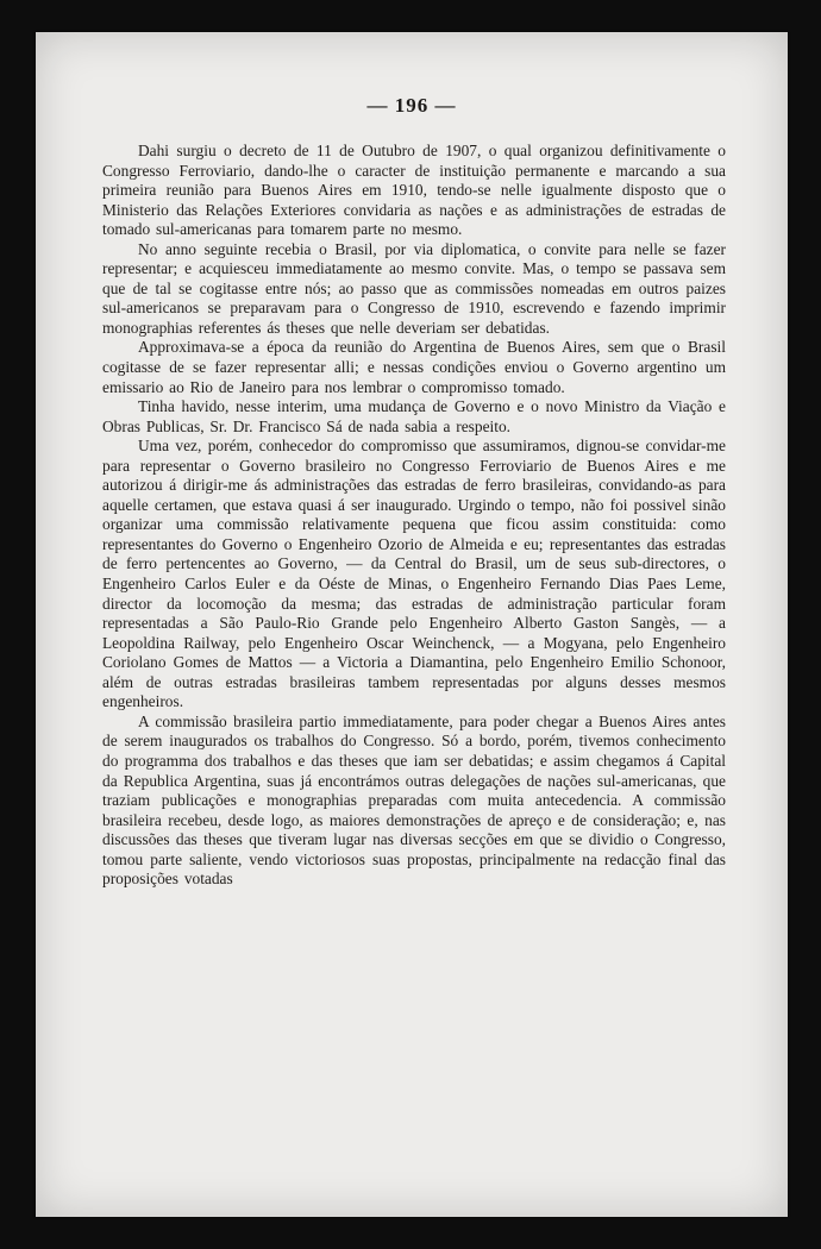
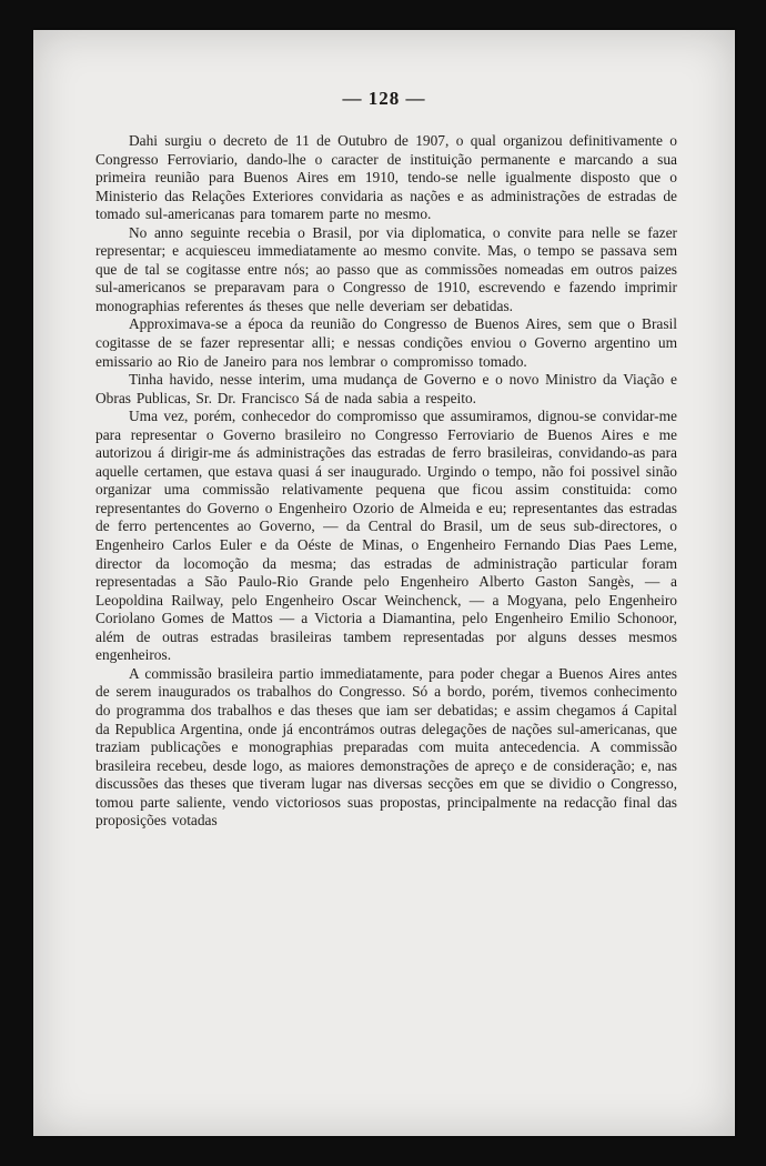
- — 196 —
+ — 128 —
  Dahi surgiu o decreto de 11 de Outubro de 1907, o qual organizou definitivamente o Congresso Ferroviario, dando-lhe o caracter de instituição permanente e marcando a sua primeira reunião para Buenos Aires em 1910, tendo-se nelle igualmente disposto que o Ministerio das Relações Exteriores convidaria as nações e as administrações de estradas de tomado sul-americanas para tomarem parte no mesmo.
  No anno seguinte recebia o Brasil, por via diplomatica, o convite para nelle se fazer representar; e acquiesceu immediatamente ao mesmo convite. Mas, o tempo se passava sem que de tal se cogitasse entre nós; ao passo que as commissões nomeadas em outros paizes sul-americanos se preparavam para o Congresso de 1910, escrevendo e fazendo imprimir monographias referentes ás theses que nelle deveriam ser debatidas.
- Approximava-se a época da reunião do Argentina de Buenos Aires, sem que o Brasil cogitasse de se fazer representar alli; e nessas condições enviou o Governo argentino um emissario ao Rio de Janeiro para nos lembrar o compromisso tomado.
+ Approximava-se a época da reunião do Congresso de Buenos Aires, sem que o Brasil cogitasse de se fazer representar alli; e nessas condições enviou o Governo argentino um emissario ao Rio de Janeiro para nos lembrar o compromisso tomado.
  Tinha havido, nesse interim, uma mudança de Governo e o novo Ministro da Viação e Obras Publicas, Sr. Dr. Francisco Sá de nada sabia a respeito.
  Uma vez, porém, conhecedor do compromisso que assumiramos, dignou-se convidar-me para representar o Governo brasileiro no Congresso Ferroviario de Buenos Aires e me autorizou á dirigir-me ás administrações das estradas de ferro brasileiras, convidando-as para aquelle certamen, que estava quasi á ser inaugurado. Urgindo o tempo, não foi possivel sinão organizar uma commissão relativamente pequena que ficou assim constituida: como representantes do Governo o Engenheiro Ozorio de Almeida e eu; representantes das estradas de ferro pertencentes ao Governo, — da Central do Brasil, um de seus sub-directores, o Engenheiro Carlos Euler e da Oéste de Minas, o Engenheiro Fernando Dias Paes Leme, director da locomoção da mesma; das estradas de administração particular foram representadas a São Paulo-Rio Grande pelo Engenheiro Alberto Gaston Sangès, — a Leopoldina Railway, pelo Engenheiro Oscar Weinchenck, — a Mogyana, pelo Engenheiro Coriolano Gomes de Mattos — a Victoria a Diamantina, pelo Engenheiro Emilio Schonoor, além de outras estradas brasileiras tambem representadas por alguns desses mesmos engenheiros.
- A commissão brasileira partio immediatamente, para poder chegar a Buenos Aires antes de serem inaugurados os trabalhos do Congresso. Só a bordo, porém, tivemos conhecimento do programma dos trabalhos e das theses que iam ser debatidas; e assim chegamos á Capital da Republica Argentina, suas já encontrámos outras delegações de nações sul-americanas, que traziam publicações e monographias preparadas com muita antecedencia. A commissão brasileira recebeu, desde logo, as maiores demonstrações de apreço e de consideração; e, nas discussões das theses que tiveram lugar nas diversas secções em que se dividio o Congresso, tomou parte saliente, vendo victoriosos suas propostas, principalmente na redacção final das proposições votadas
+ A commissão brasileira partio immediatamente, para poder chegar a Buenos Aires antes de serem inaugurados os trabalhos do Congresso. Só a bordo, porém, tivemos conhecimento do programma dos trabalhos e das theses que iam ser debatidas; e assim chegamos á Capital da Republica Argentina, onde já encontrámos outras delegações de nações sul-americanas, que traziam publicações e monographias preparadas com muita antecedencia. A commissão brasileira recebeu, desde logo, as maiores demonstrações de apreço e de consideração; e, nas discussões das theses que tiveram lugar nas diversas secções em que se dividio o Congresso, tomou parte saliente, vendo victoriosos suas propostas, principalmente na redacção final das proposições votadas
